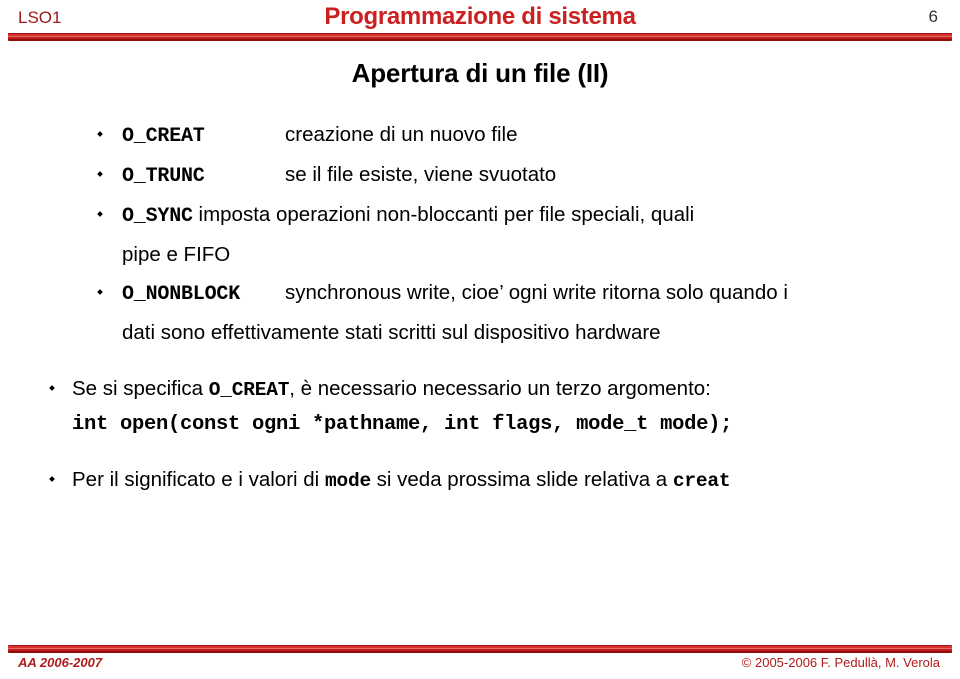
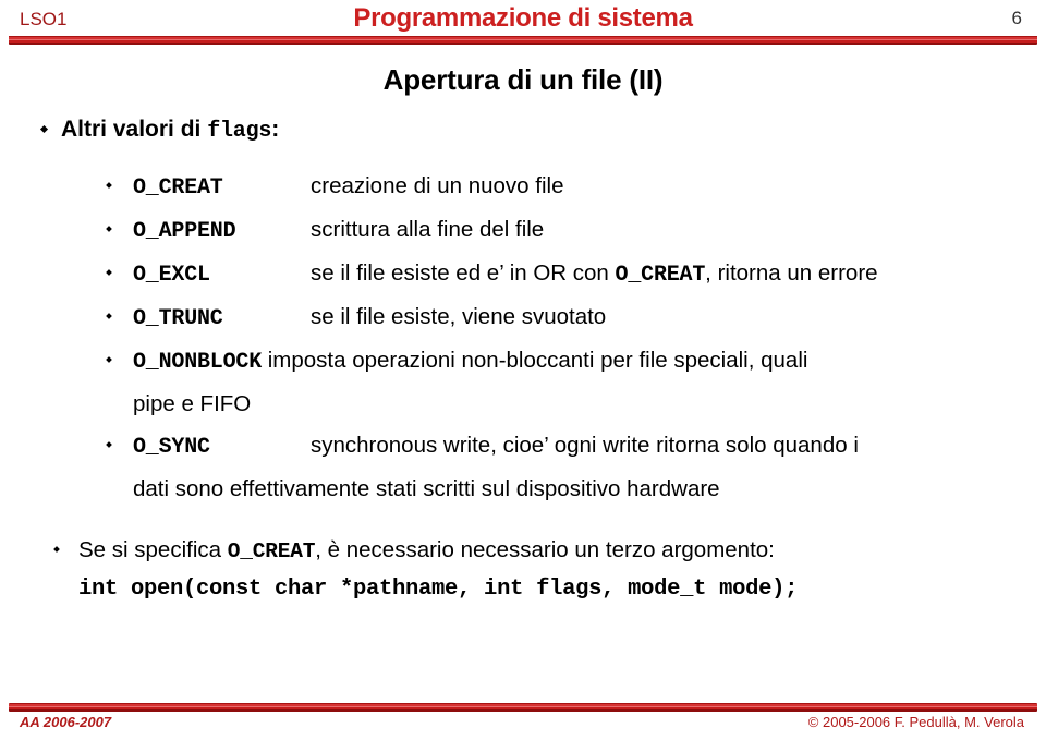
  LSO1
  Programmazione di sistema
  6
  Apertura di un file (II)
+ Altri valori di flags:
  O_CREAT creazione di un nuovo file
+ O_APPEND scrittura alla fine del file
+ O_EXCL se il file esiste ed e’ in OR con O_CREAT, ritorna un errore
  O_TRUNC se il file esiste, viene svuotato
- O_SYNC imposta operazioni non-bloccanti per file speciali, quali
+ O_NONBLOCK imposta operazioni non-bloccanti per file speciali, quali
  pipe e FIFO
- O_NONBLOCK synchronous write, cioe’ ogni write ritorna solo quando i
+ O_SYNC synchronous write, cioe’ ogni write ritorna solo quando i
  dati sono effettivamente stati scritti sul dispositivo hardware
  Se si specifica O_CREAT, è necessario necessario un terzo argomento:
- int open(const ogni *pathname, int flags, mode_t mode);
+ int open(const char *pathname, int flags, mode_t mode);
- Per il significato e i valori di mode si veda prossima slide relativa a creat
  AA 2006-2007
  © 2005-2006 F. Pedullà, M. Verola
